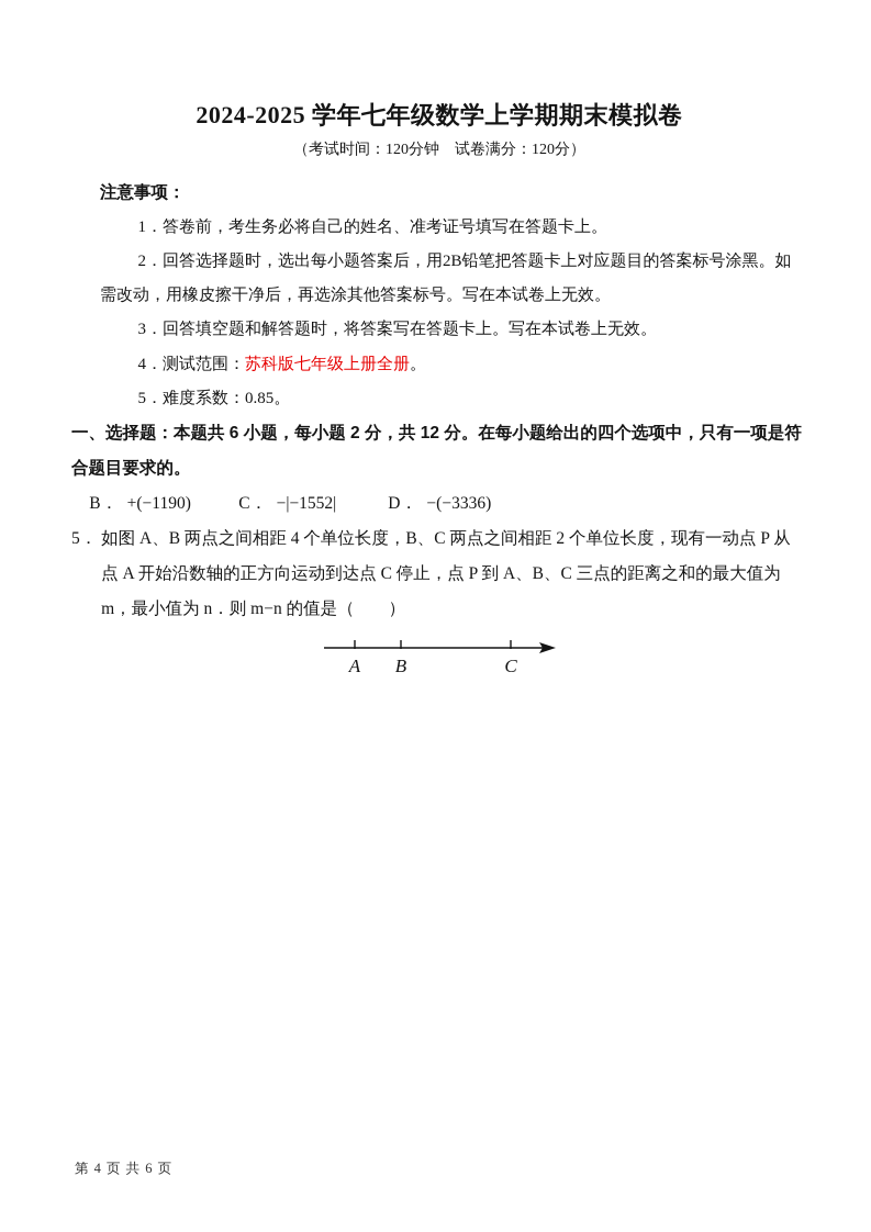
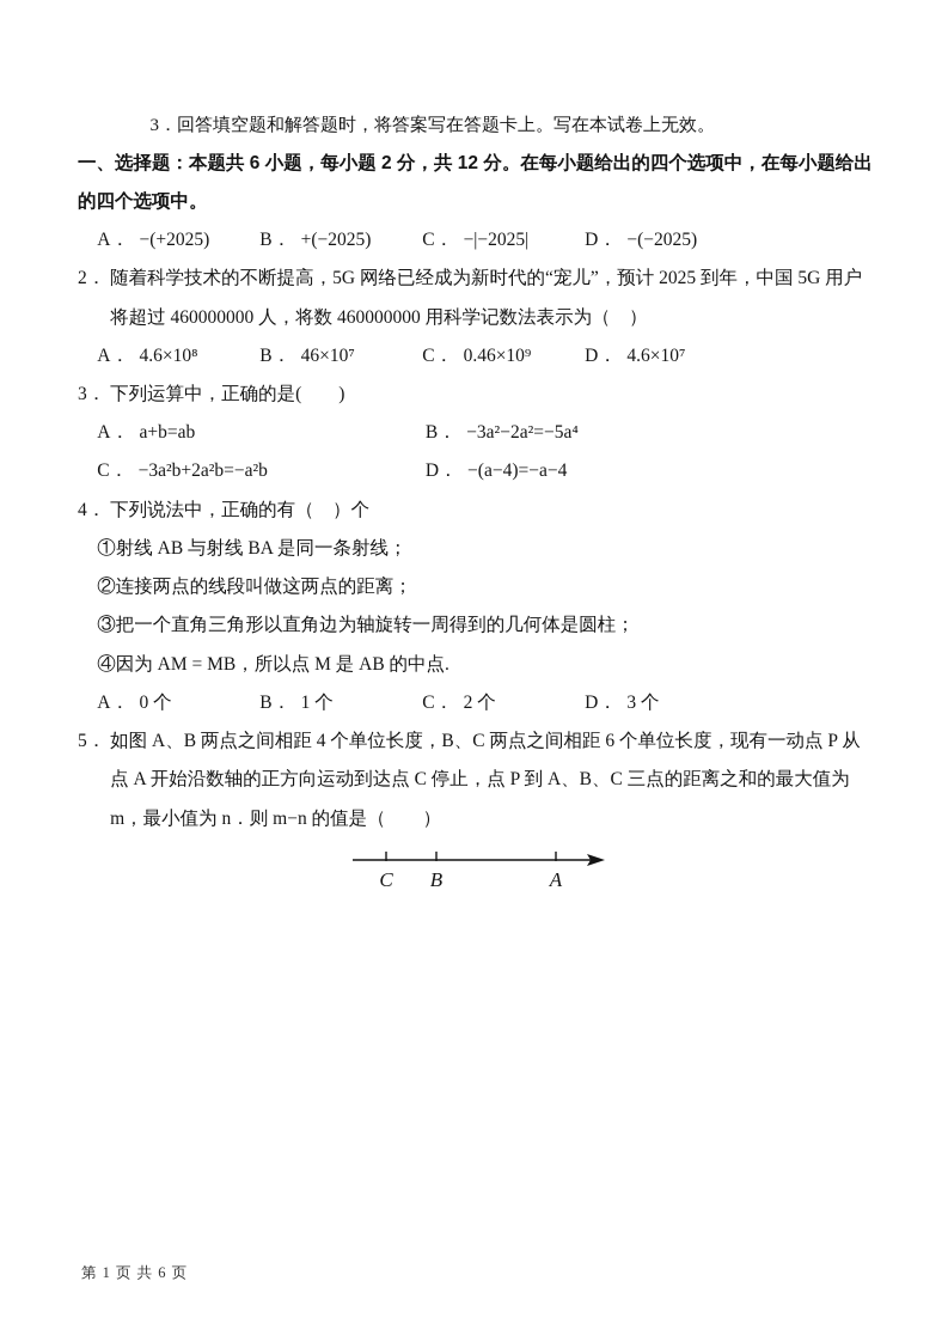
- 2024-2025 学年七年级数学上学期期末模拟卷
- （考试时间：120分钟 试卷满分：120分）
- 注意事项：
- 1．答卷前，考生务必将自己的姓名、准考证号填写在答题卡上。
- 2．回答选择题时，选出每小题答案后，用2B铅笔把答题卡上对应题目的答案标号涂黑。如需改动，用橡皮擦干净后，再选涂其他答案标号。写在本试卷上无效。
  3．回答填空题和解答题时，将答案写在答题卡上。写在本试卷上无效。
- 4．测试范围：苏科版七年级上册全册。
- 5．难度系数：0.85。
- 一、选择题：本题共 6 小题，每小题 2 分，共 12 分。在每小题给出的四个选项中，只有一项是符合题目要求的。
+ 一、选择题：本题共 6 小题，每小题 2 分，共 12 分。在每小题给出的四个选项中，在每小题给出的四个选项中。
+ A． −(+2025)
- B． +(−1190)
+ B． +(−2025)
- C． −|−1552|
+ C． −|−2025|
- D． −(−3336)
+ D． −(−2025)
+ 2．
+ 随着科学技术的不断提高，5G 网络已经成为新时代的“宠儿”，预计 2025 到年，中国 5G 用户将超过 460000000 人，将数 460000000 用科学记数法表示为（ ）
+ A． 4.6×10⁸
+ B． 46×10⁷
+ C． 0.46×10⁹
+ D． 4.6×10⁷
+ 3．
+ 下列运算中，正确的是( )
+ A． a+b=ab
+ B． −3a²−2a²=−5a⁴
+ C． −3a²b+2a²b=−a²b
+ D． −(a−4)=−a−4
+ 4．
+ 下列说法中，正确的有（ ）个
+ ①射线 AB 与射线 BA 是同一条射线；
+ ②连接两点的线段叫做这两点的距离；
+ ③把一个直角三角形以直角边为轴旋转一周得到的几何体是圆柱；
+ ④因为 AM = MB，所以点 M 是 AB 的中点.
+ A． 0 个
+ B． 1 个
+ C． 2 个
+ D． 3 个
  5．
- 如图 A、B 两点之间相距 4 个单位长度，B、C 两点之间相距 2 个单位长度，现有一动点 P 从点 A 开始沿数轴的正方向运动到达点 C 停止，点 P 到 A、B、C 三点的距离之和的最大值为 m，最小值为 n．则 m−n 的值是（ ）
+ 如图 A、B 两点之间相距 4 个单位长度，B、C 两点之间相距 6 个单位长度，现有一动点 P 从点 A 开始沿数轴的正方向运动到达点 C 停止，点 P 到 A、B、C 三点的距离之和的最大值为 m，最小值为 n．则 m−n 的值是（ ）
- A
+ C
  B
- C
+ A
- 第 4 页 共 6 页
+ 第 1 页 共 6 页
